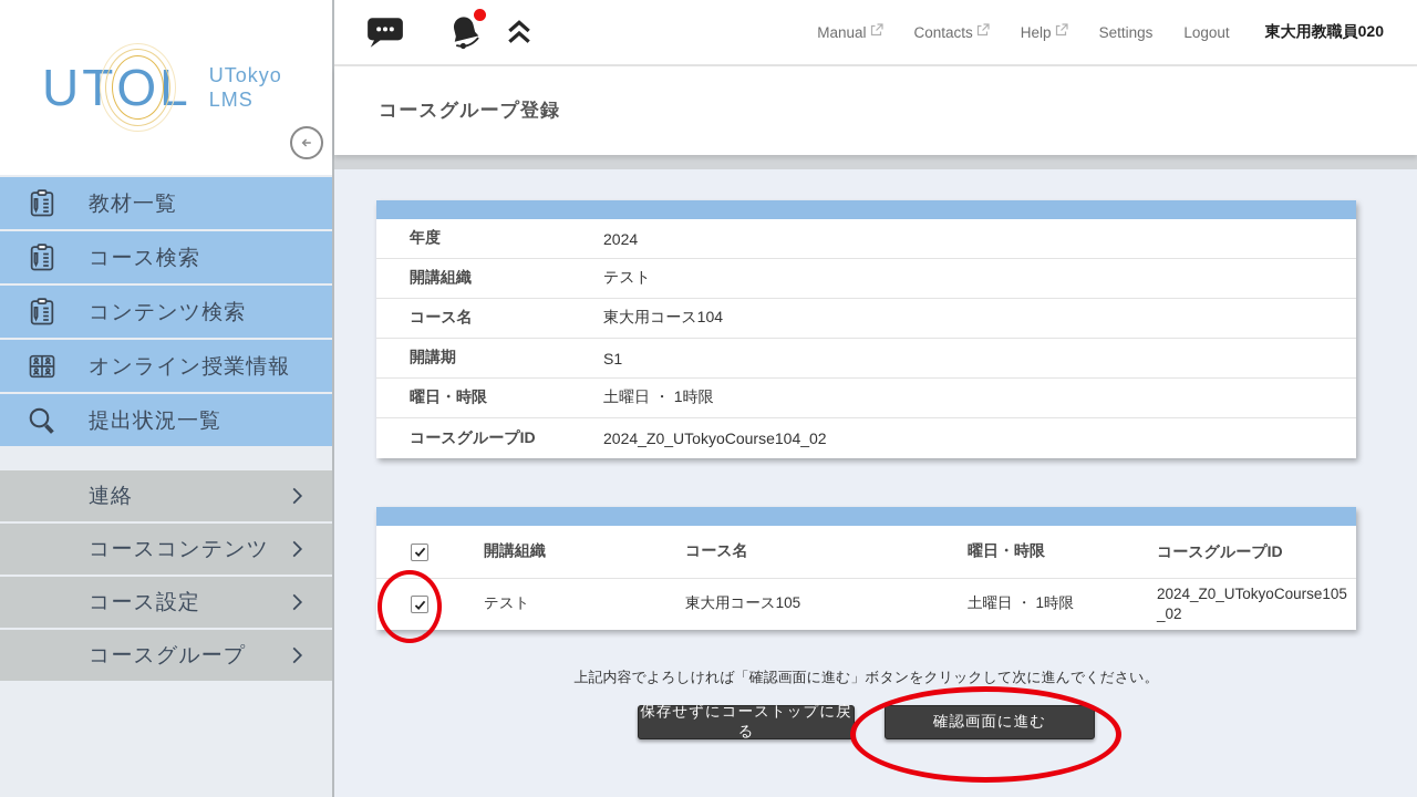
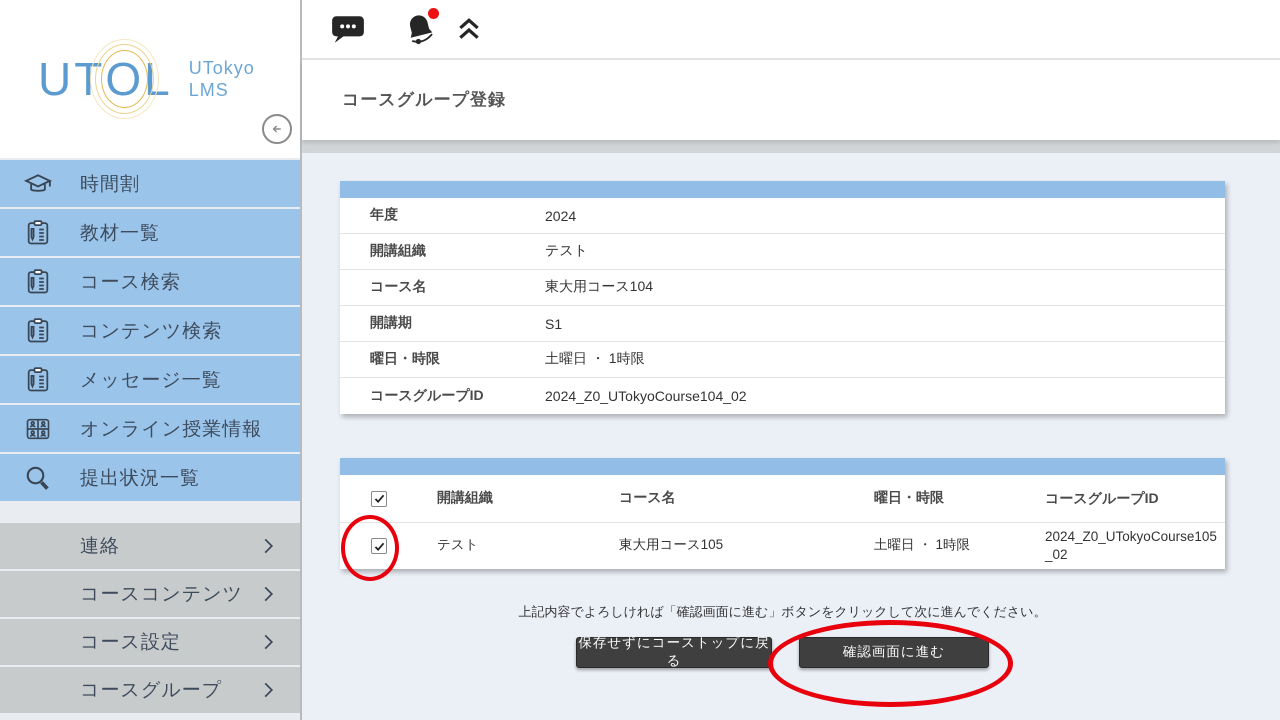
  UT
  O
  L
  UTokyo
  LMS
+ 時間割
  教材一覧
  コース検索
  コンテンツ検索
+ メッセージ一覧
  オンライン授業情報
  提出状況一覧
  連絡
  コースコンテンツ
  コース設定
  コースグループ
- Manual
- Contacts
- Help
- Settings
- Logout
- 東大用教職員020
  コースグループ登録
  年度
  2024
  開講組織
  テスト
  コース名
  東大用コース104
  開講期
  S1
  曜日・時限
  土曜日 ・ 1時限
  コースグループID
  2024_Z0_UTokyoCourse104_02
  開講組織
  コース名
  曜日・時限
  コースグループID
  テスト
  東大用コース105
  土曜日 ・ 1時限
  2024_Z0_UTokyoCourse105_02
  上記内容でよろしければ「確認画面に進む」ボタンをクリックして次に進んでください。
  保存せずにコーストップに戻る
  確認画面に進む
